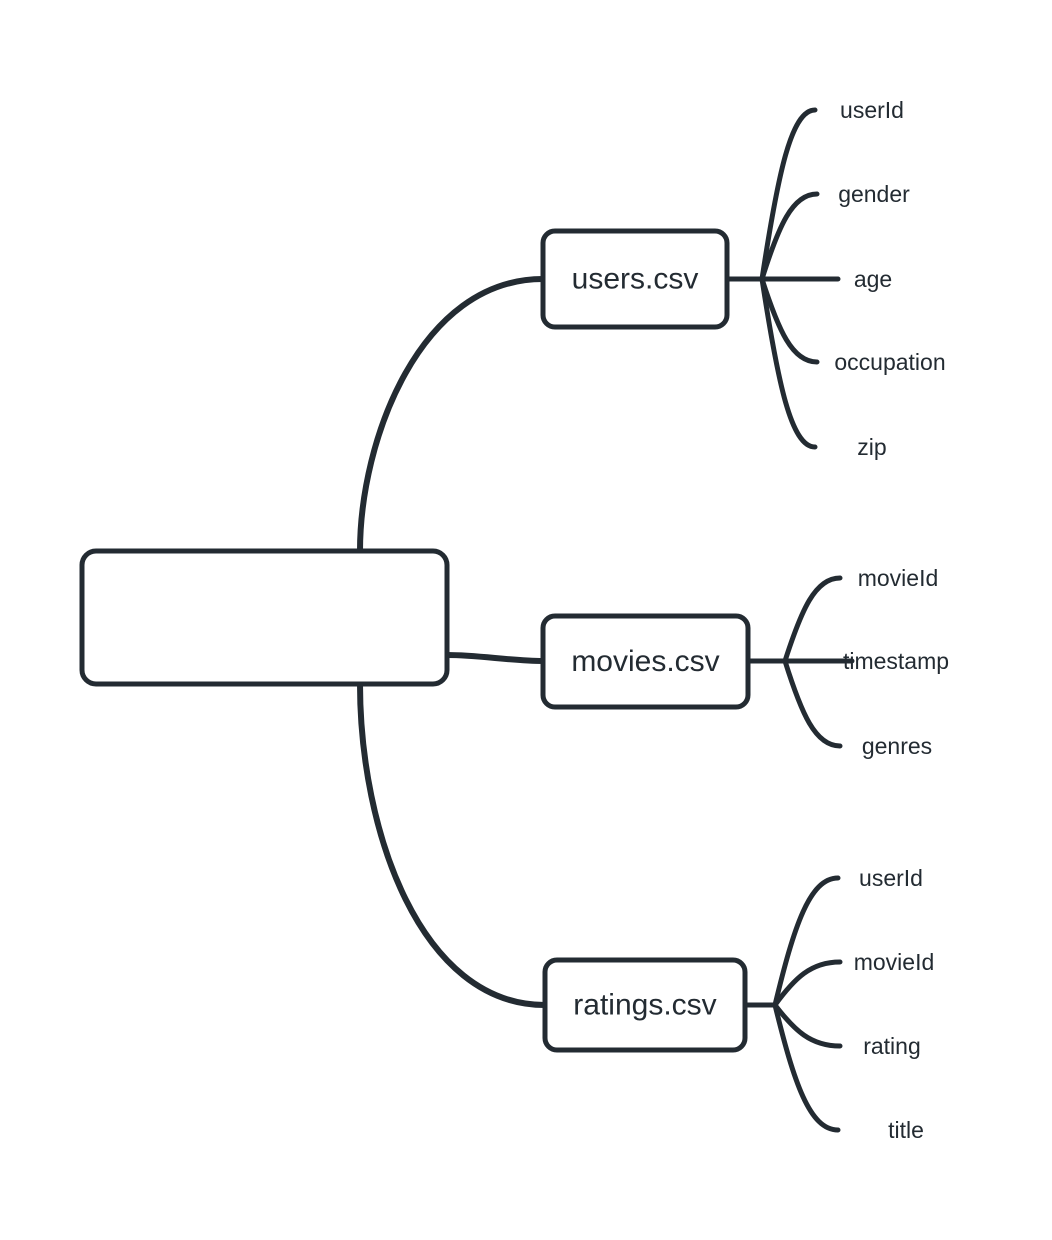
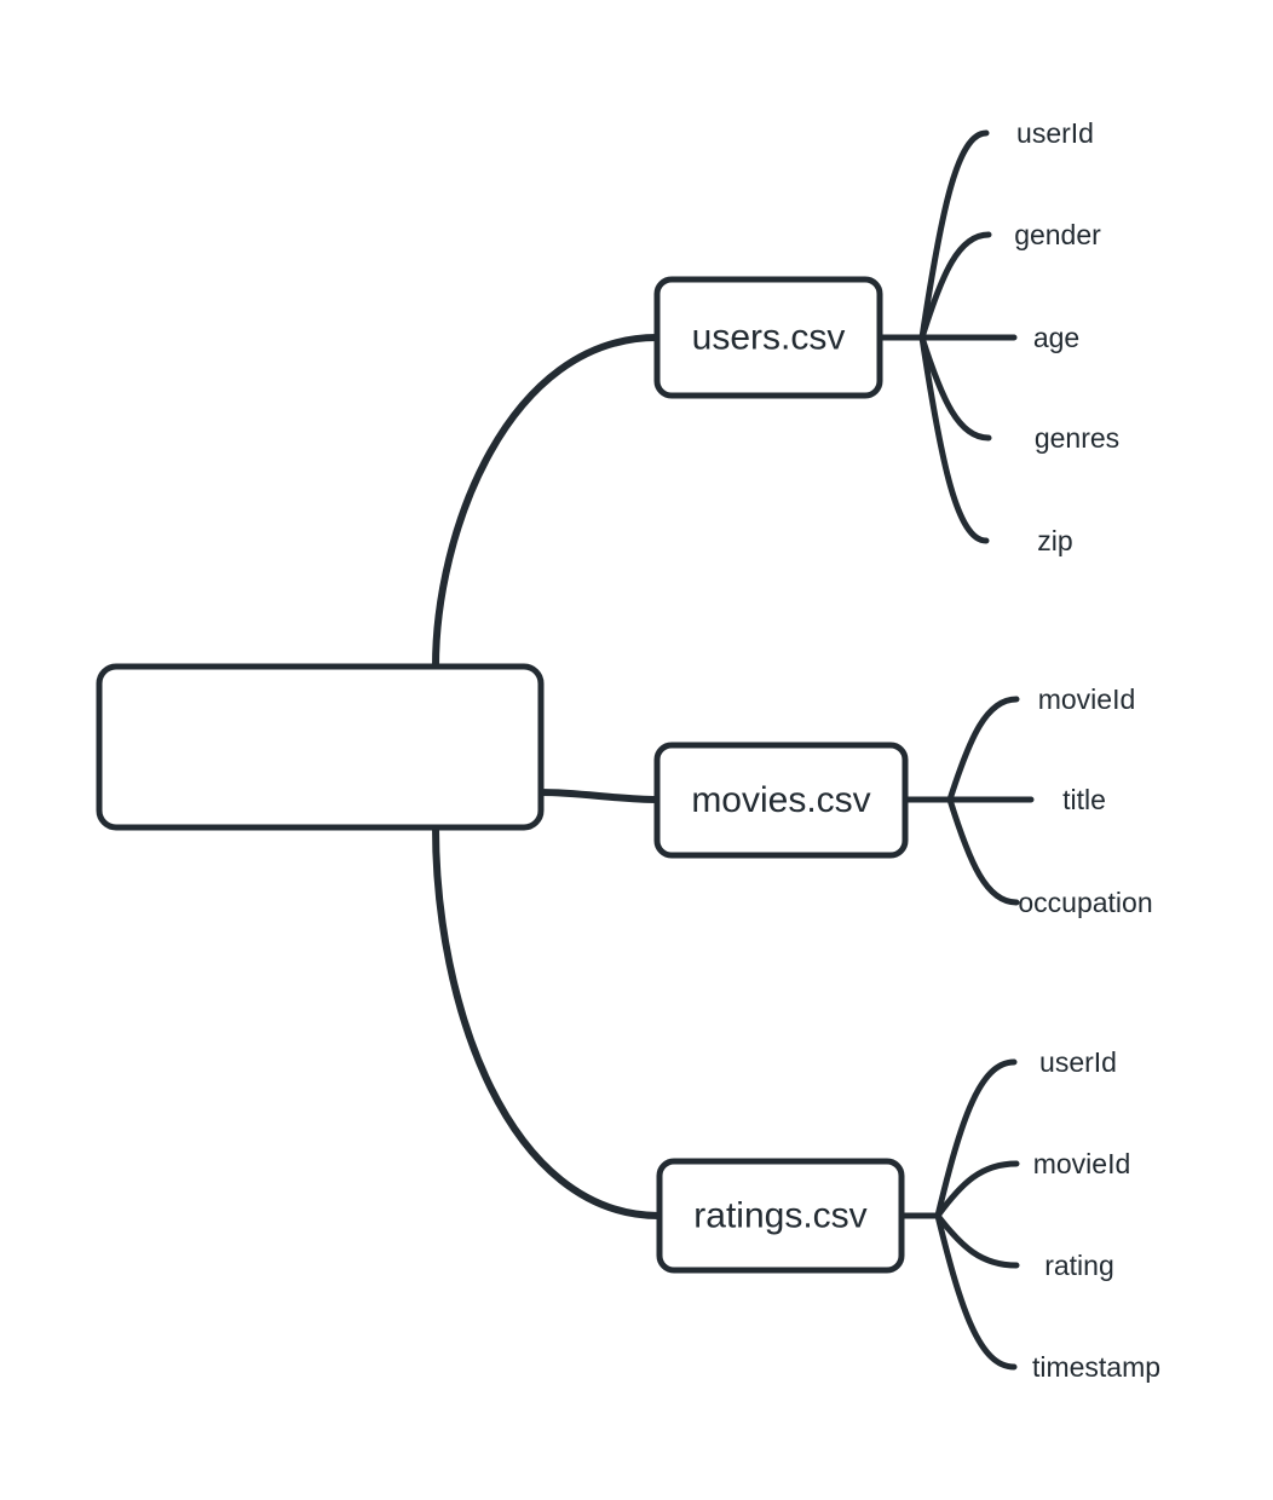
  users.csv
  userId
  gender
  age
- occupation
+ genres
  zip
  movies.csv
  movieId
- timestamp
+ title
- genres
+ occupation
  ratings.csv
  userId
  movieId
  rating
- title
+ timestamp
